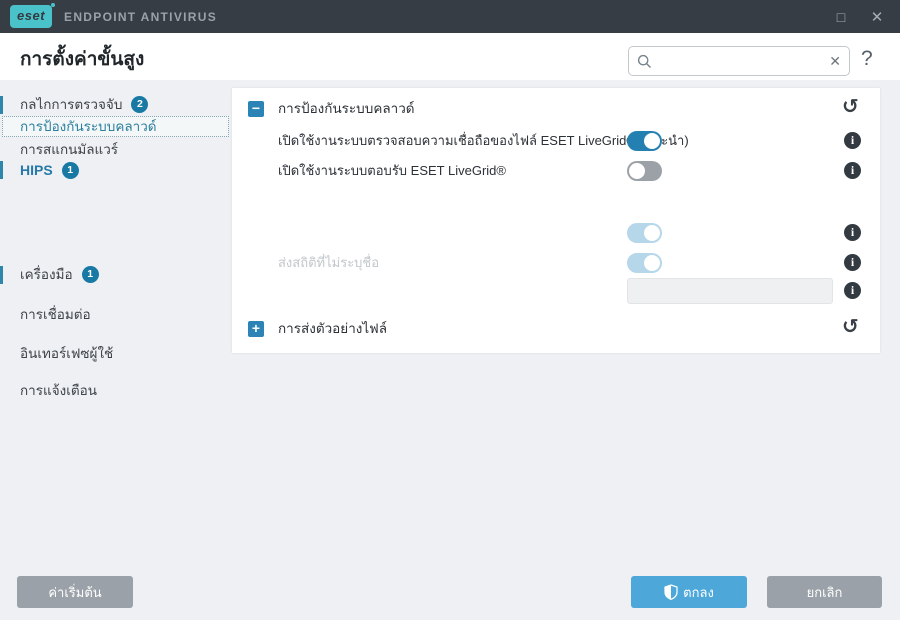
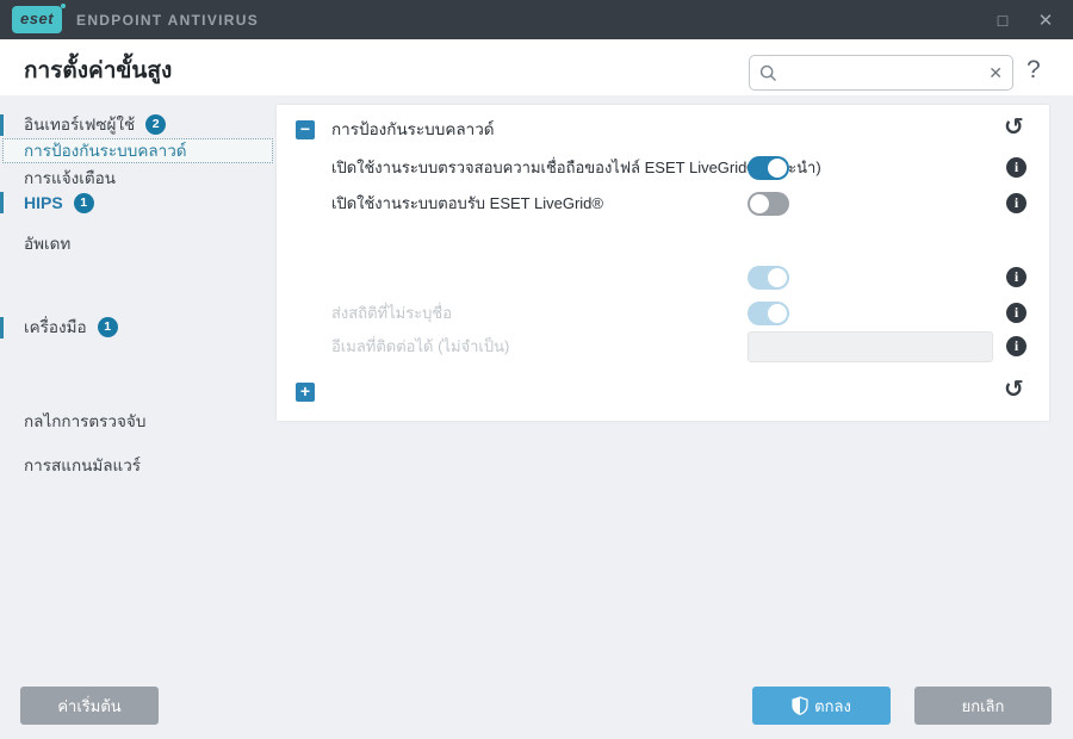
  eset
  ENDPOINT ANTIVIRUS
  □
  ✕
  การตั้งค่าขั้นสูง
  ✕
  ?
- กลไกการตรวจจับ 2
+ อินเทอร์เฟซผู้ใช้ 2
  การป้องกันระบบคลาวด์
- การสแกนมัลแวร์
+ การแจ้งเตือน
  HIPS 1
+ อัพเดท
  เครื่องมือ 1
- การเชื่อมต่อ
- อินเทอร์เฟซผู้ใช้
+ กลไกการตรวจจับ
- การแจ้งเตือน
+ การสแกนมัลแวร์
  −
  การป้องกันระบบคลาวด์
  ↺
  เปิดใช้งานระบบตรวจสอบความเชื่อถือของไฟล์ ESET LiveGridะนำ)
  i
  เปิดใช้งานระบบตอบรับ ESET LiveGrid®
  i
  i
  ส่งสถิติที่ไม่ระบุชื่อ
  i
+ อีเมลที่ติดต่อได้ (ไม่จำเป็น)
  i
  +
- การส่งตัวอย่างไฟล์
  ↺
  ค่าเริ่มต้น
  ตกลง
  ยกเลิก
